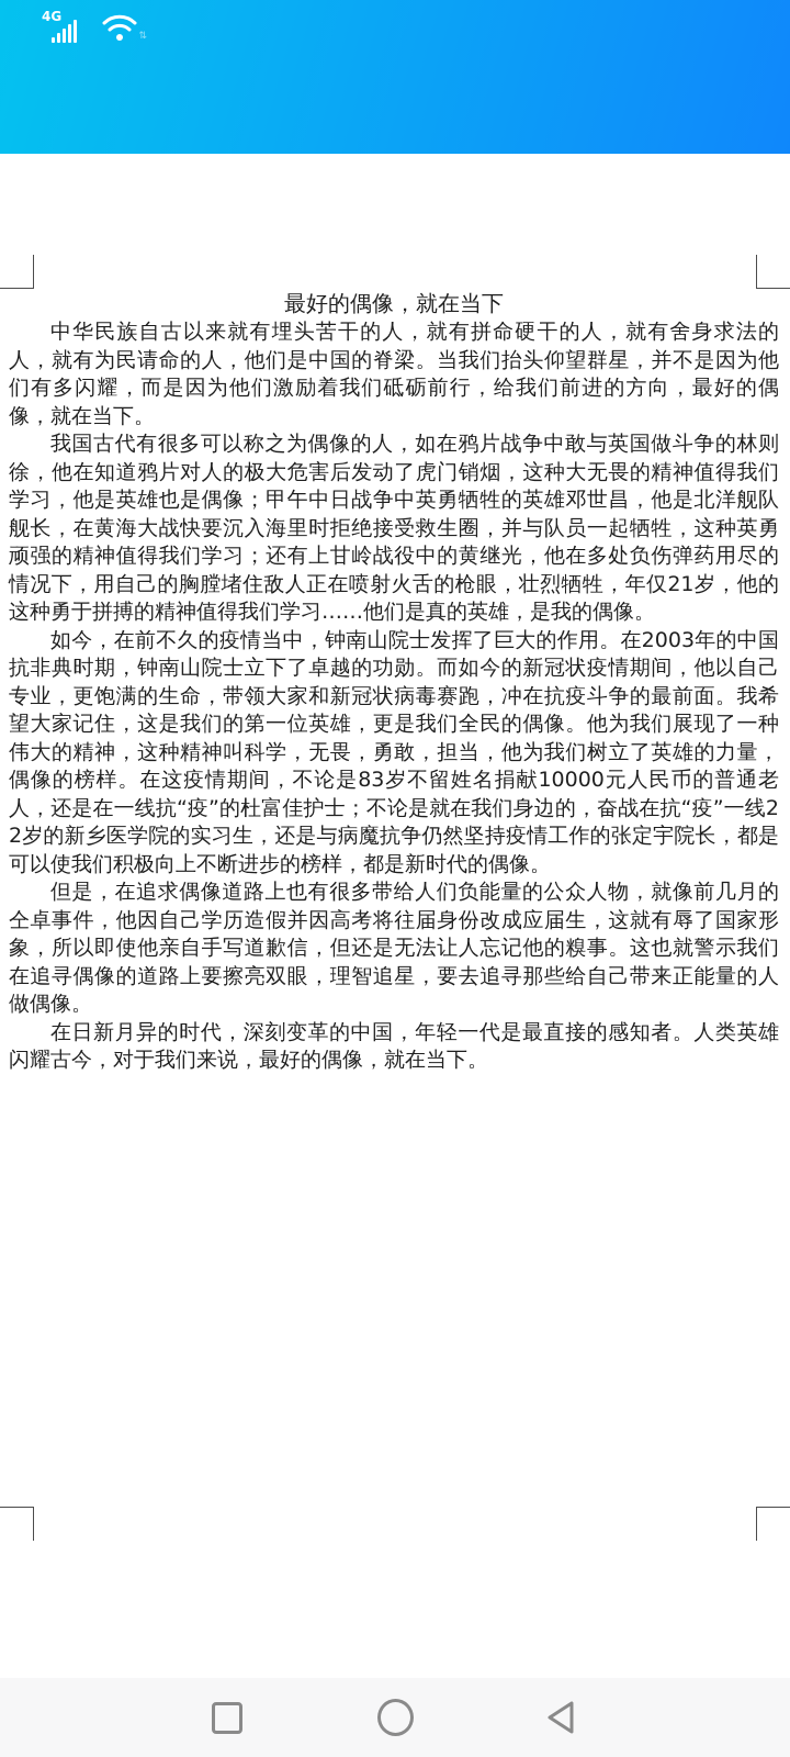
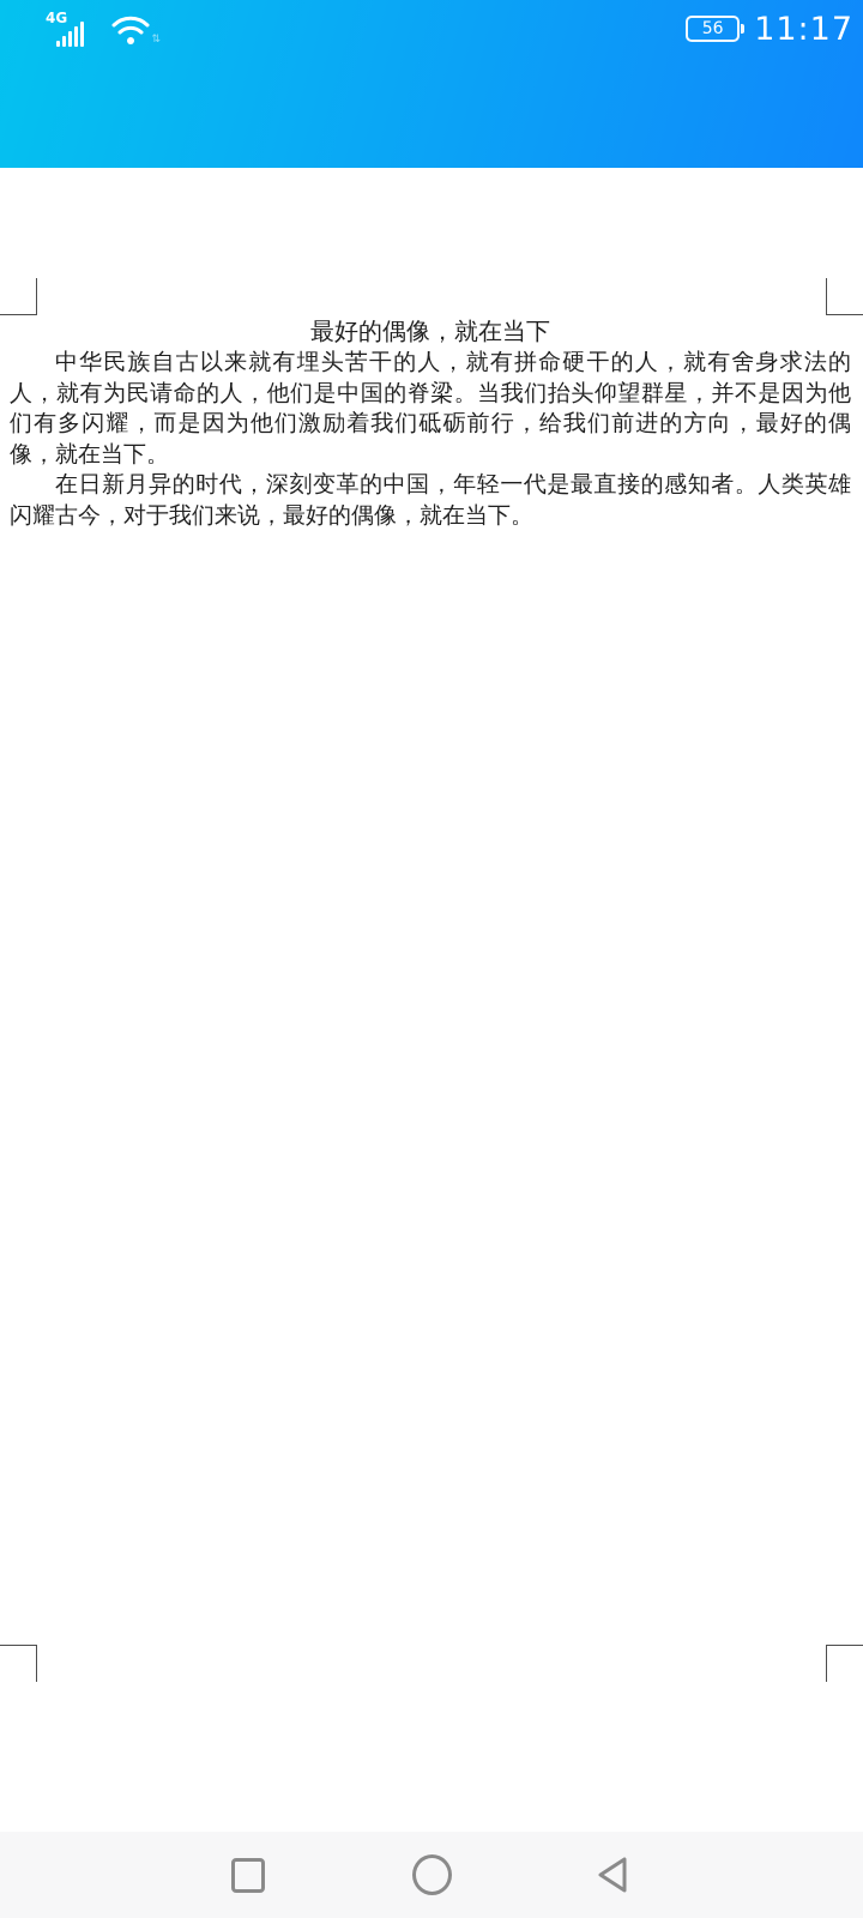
  4G
  ⇅
+ 56
+ 11:17
  最好的偶像，就在当下
  中华民族自古以来就有埋头苦干的人，就有拼命硬干的人，就有舍身求法的人，就有为民请命的人，他们是中国的脊梁。当我们抬头仰望群星，并不是因为他们有多闪耀，而是因为他们激励着我们砥砺前行，给我们前进的方向，最好的偶像，就在当下。
- 我国古代有很多可以称之为偶像的人，如在鸦片战争中敢与英国做斗争的林则徐，他在知道鸦片对人的极大危害后发动了虎门销烟，这种大无畏的精神值得我们学习，他是英雄也是偶像；甲午中日战争中英勇牺牲的英雄邓世昌，他是北洋舰队舰长，在黄海大战快要沉入海里时拒绝接受救生圈，并与队员一起牺牲，这种英勇顽强的精神值得我们学习；还有上甘岭战役中的黄继光，他在多处负伤弹药用尽的情况下，用自己的胸膛堵住敌人正在喷射火舌的枪眼，壮烈牺牲，年仅21岁，他的这种勇于拼搏的精神值得我们学习……他们是真的英雄，是我的偶像。
- 如今，在前不久的疫情当中，钟南山院士发挥了巨大的作用。在2003年的中国抗非典时期，钟南山院士立下了卓越的功勋。而如今的新冠状疫情期间，他以自己专业，更饱满的生命，带领大家和新冠状病毒赛跑，冲在抗疫斗争的最前面。我希望大家记住，这是我们的第一位英雄，更是我们全民的偶像。他为我们展现了一种伟大的精神，这种精神叫科学，无畏，勇敢，担当，他为我们树立了英雄的力量，偶像的榜样。在这疫情期间，不论是83岁不留姓名捐献10000元人民币的普通老人，还是在一线抗“疫”的杜富佳护士；不论是就在我们身边的，奋战在抗“疫”一线22岁的新乡医学院的实习生，还是与病魔抗争仍然坚持疫情工作的张定宇院长，都是可以使我们积极向上不断进步的榜样，都是新时代的偶像。
- 但是，在追求偶像道路上也有很多带给人们负能量的公众人物，就像前几月的仝卓事件，他因自己学历造假并因高考将往届身份改成应届生，这就有辱了国家形象，所以即使他亲自手写道歉信，但还是无法让人忘记他的糗事。这也就警示我们在追寻偶像的道路上要擦亮双眼，理智追星，要去追寻那些给自己带来正能量的人做偶像。
  在日新月异的时代，深刻变革的中国，年轻一代是最直接的感知者。人类英雄闪耀古今，对于我们来说，最好的偶像，就在当下。
